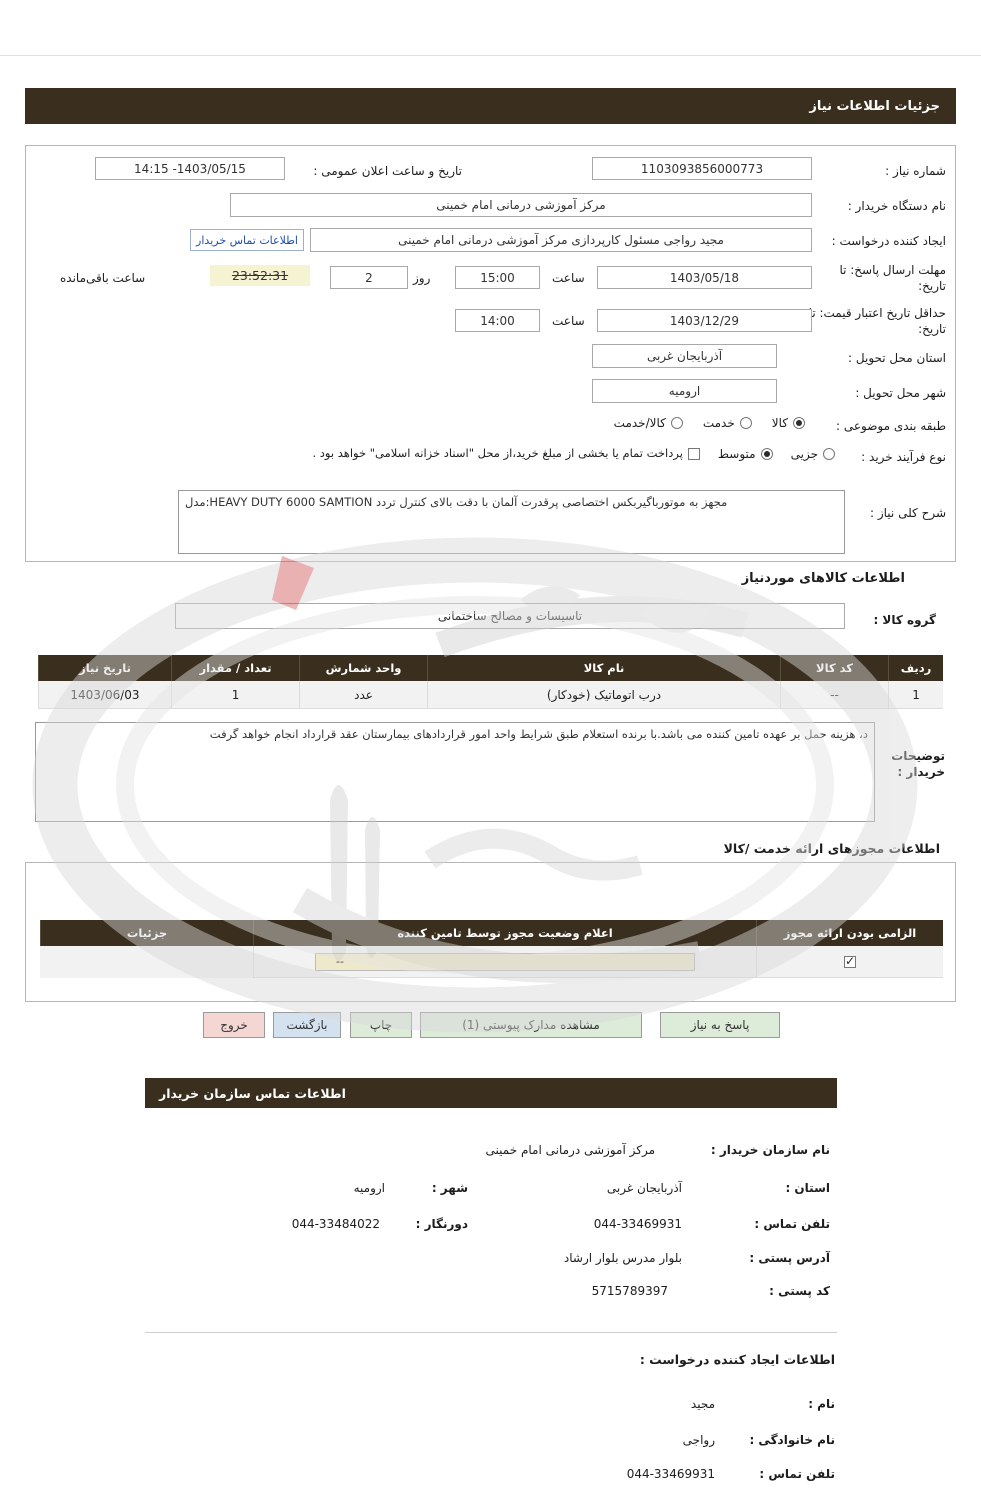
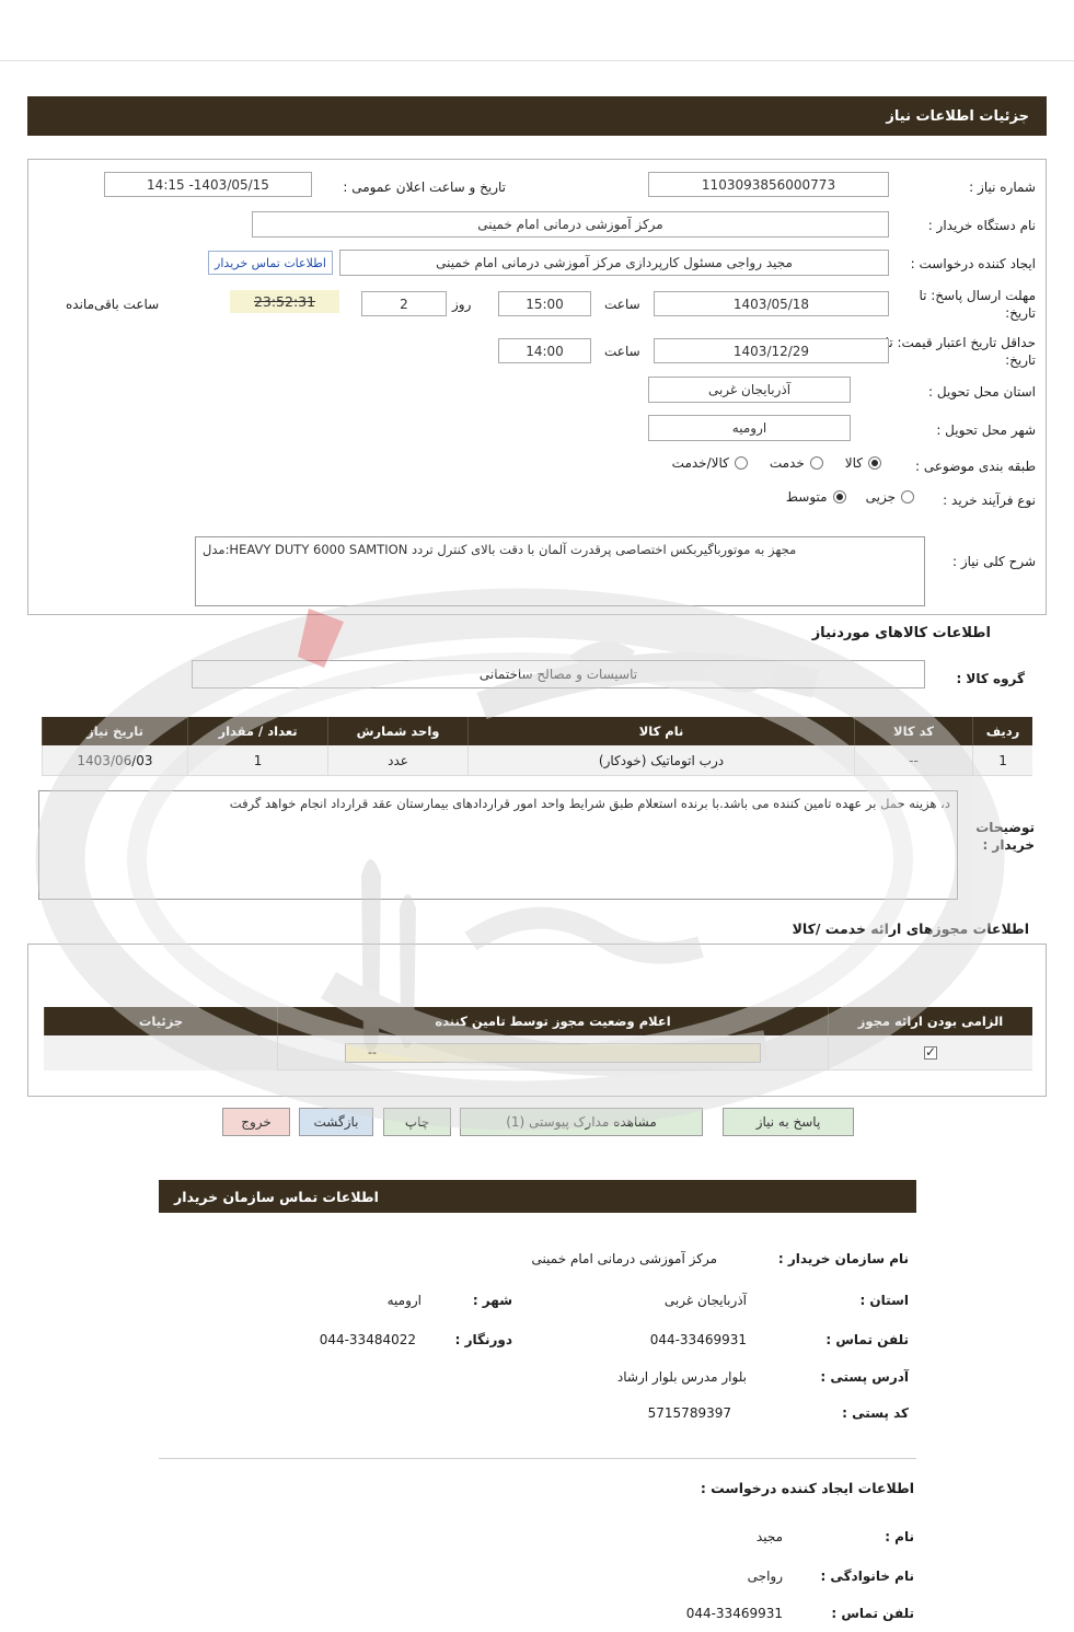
  جزئیات اطلاعات نیاز
  شماره نیاز :
  1103093856000773
  تاریخ و ساعت اعلان عمومی :
  14:15 -1403/05/15
  نام دستگاه خریدار :
  مرکز آموزشی درمانی امام خمینی
  ایجاد کننده درخواست :
  مجید رواجی مسئول کارپردازی مرکز آموزشی درمانی امام خمینی
  اطلاعات تماس خریدار
  مهلت ارسال پاسخ: تا تاریخ:
  1403/05/18
  ساعت
  15:00
  روز
  2
  23:52:31
  ساعت باقی‌مانده
  حداقل تاریخ اعتبار قیمت: ت تاریخ:
  1403/12/29
  ساعت
  14:00
  استان محل تحویل :
  آذربایجان غربی
  شهر محل تحویل :
  ارومیه
  طبقه بندی موضوعی :
  کالا
  خدمت
  کالا/خدمت
  نوع فرآیند خرید :
  جزیی
  متوسط
- پرداخت تمام یا بخشی از مبلغ خرید،از محل "اسناد خزانه اسلامی" خواهد بود .
  شرح کلی نیاز :
  مدل:HEAVY DUTY 6000 SAMTION مجهز به موتورباگیربکس اختصاصی پرقدرت آلمان با دقت بالای کنترل تردد
  اطلاعات کالاهای موردنیاز
  گروه کالا :
  تاسیسات و مصالح ساختمانی
  ردیف
  کد کالا
  نام کالا
  واحد شمارش
  تعداد / مقدار
  تاریخ نیاز
  1
  --
  درب اتوماتیک (خودکار)
  عدد
  1
  1403/06/03
  توضیحات خریدار :
  د، هزینه حمل بر عهده تامین کننده می باشد.با برنده استعلام طبق شرایط واحد امور قراردادهای بیمارستان عقد قرارداد انجام خواهد گرفت
  اطلاعات مجوزهای ارائه خدمت /کالا
  الزامی بودن ارائه مجوز
  اعلام وضعیت مجوز توسط تامین کننده
  جزئیات
  --
  پاسخ به نیاز
  مشاهده مدارک پیوستی (1)
  چاپ
  بازگشت
  خروج
  اطلاعات تماس سازمان خریدار
  نام سازمان خریدار :
  مرکز آموزشی درمانی امام خمینی
  استان :
  آذربایجان غربی
  شهر :
  ارومیه
  تلفن تماس :
  044-33469931
  دورنگار :
  044-33484022
  آدرس پستی :
  بلوار مدرس بلوار ارشاد
  کد پستی :
  5715789397
  اطلاعات ایجاد کننده درخواست :
  نام :
  مجید
  نام خانوادگی :
  رواجی
  تلفن تماس :
  044-33469931
